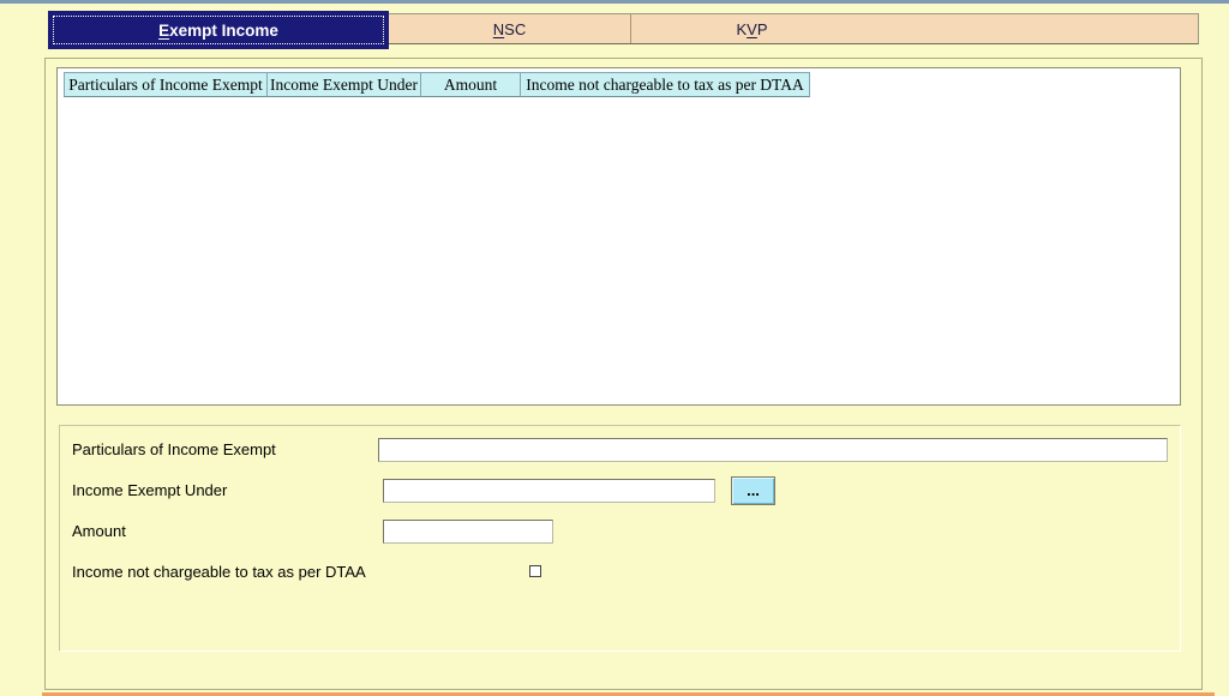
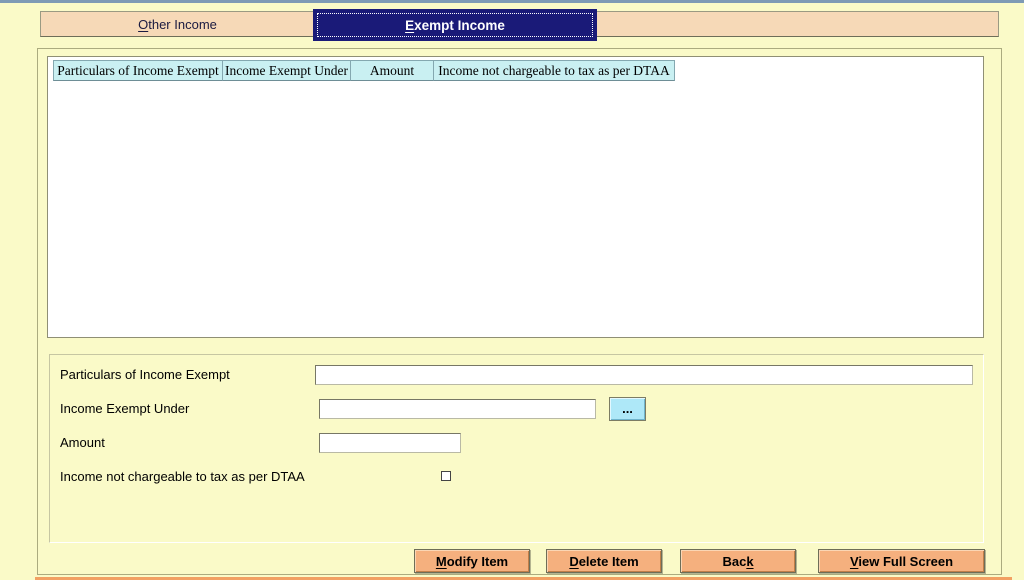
+ Other Income
  Exempt Income
- NSC
- KVP
  Particulars of Income Exempt
  Income Exempt Under
  Amount
  Income not chargeable to tax as per DTAA
  Particulars of Income Exempt
  Income Exempt Under
  ...
  Amount
  Income not chargeable to tax as per DTAA
+ Modify Item
+ Delete Item
+ Back
+ View Full Screen
